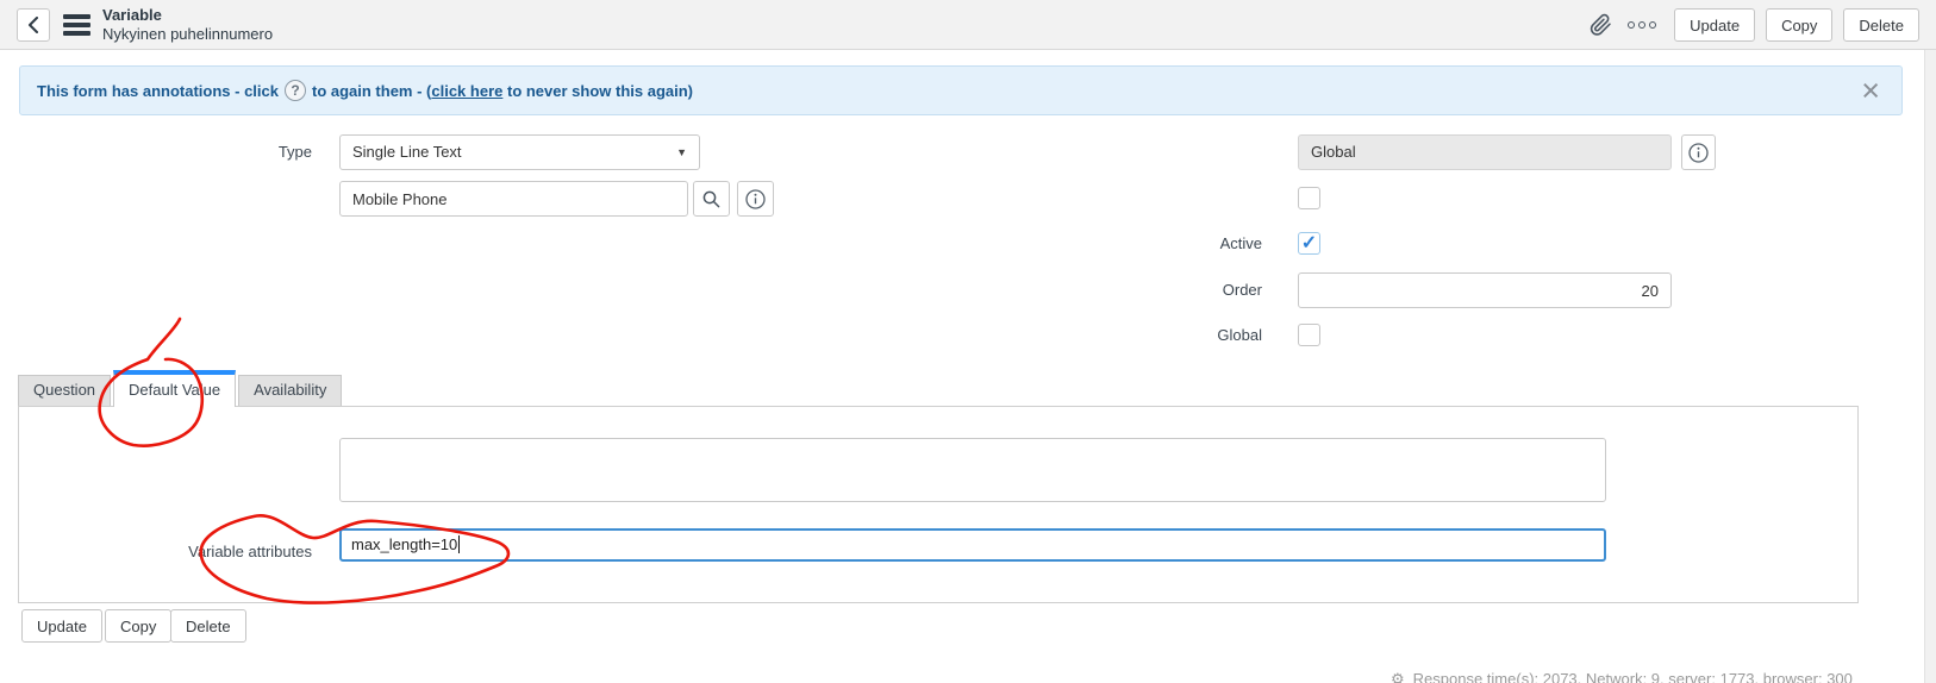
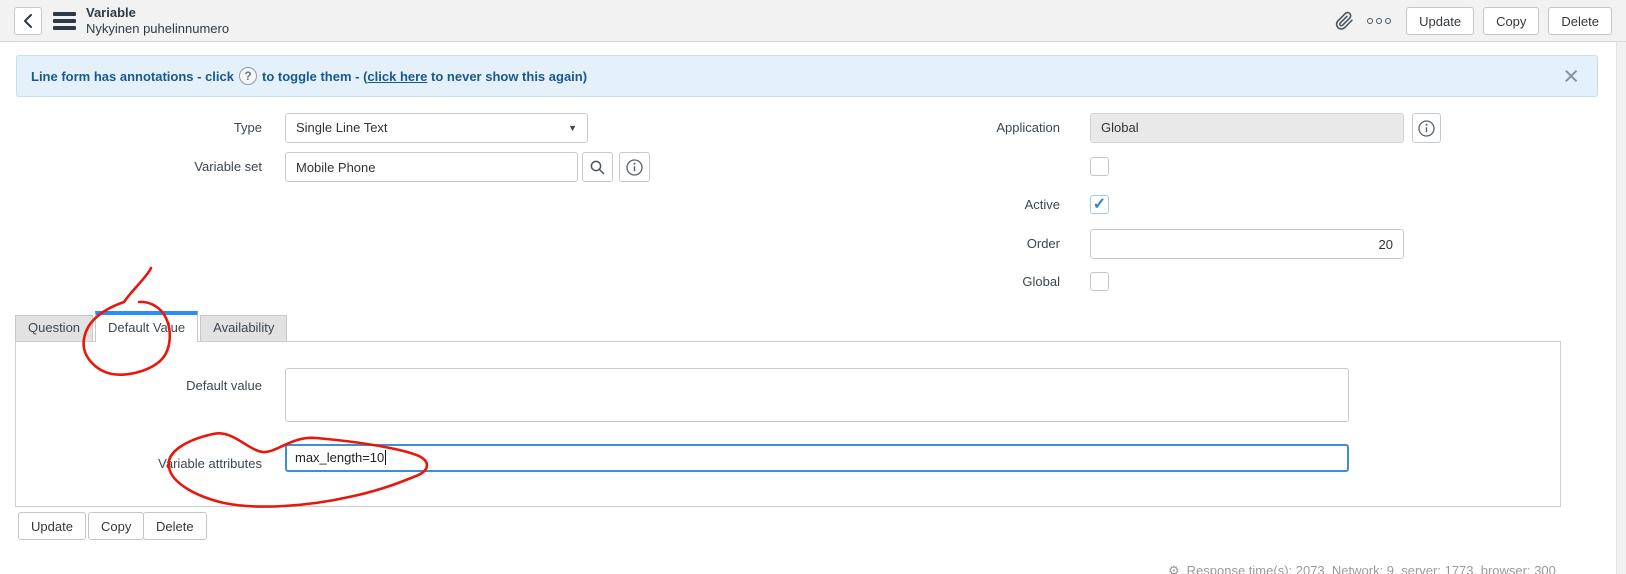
  Variable
  Nykyinen puhelinnumero
  Update
  Copy
  Delete
- This form has annotations - click
+ Line form has annotations - click
  ?
- to again them - (
+ to toggle them - (
  click here
  to never show this again)
  ×
  Type
  Single Line Text
  ▼
+ Variable set
  Mobile Phone
+ Application
  Global
  Active
  ✓
  Order
  20
  Global
  Question
  Default Vaue
  Availability
+ Default value
  Vriable attributes
  max_length=10
  Update
  Copy
  Delete
  ⚙
  Response time(s): 2073, Network: 9, server: 1773, browser: 300
